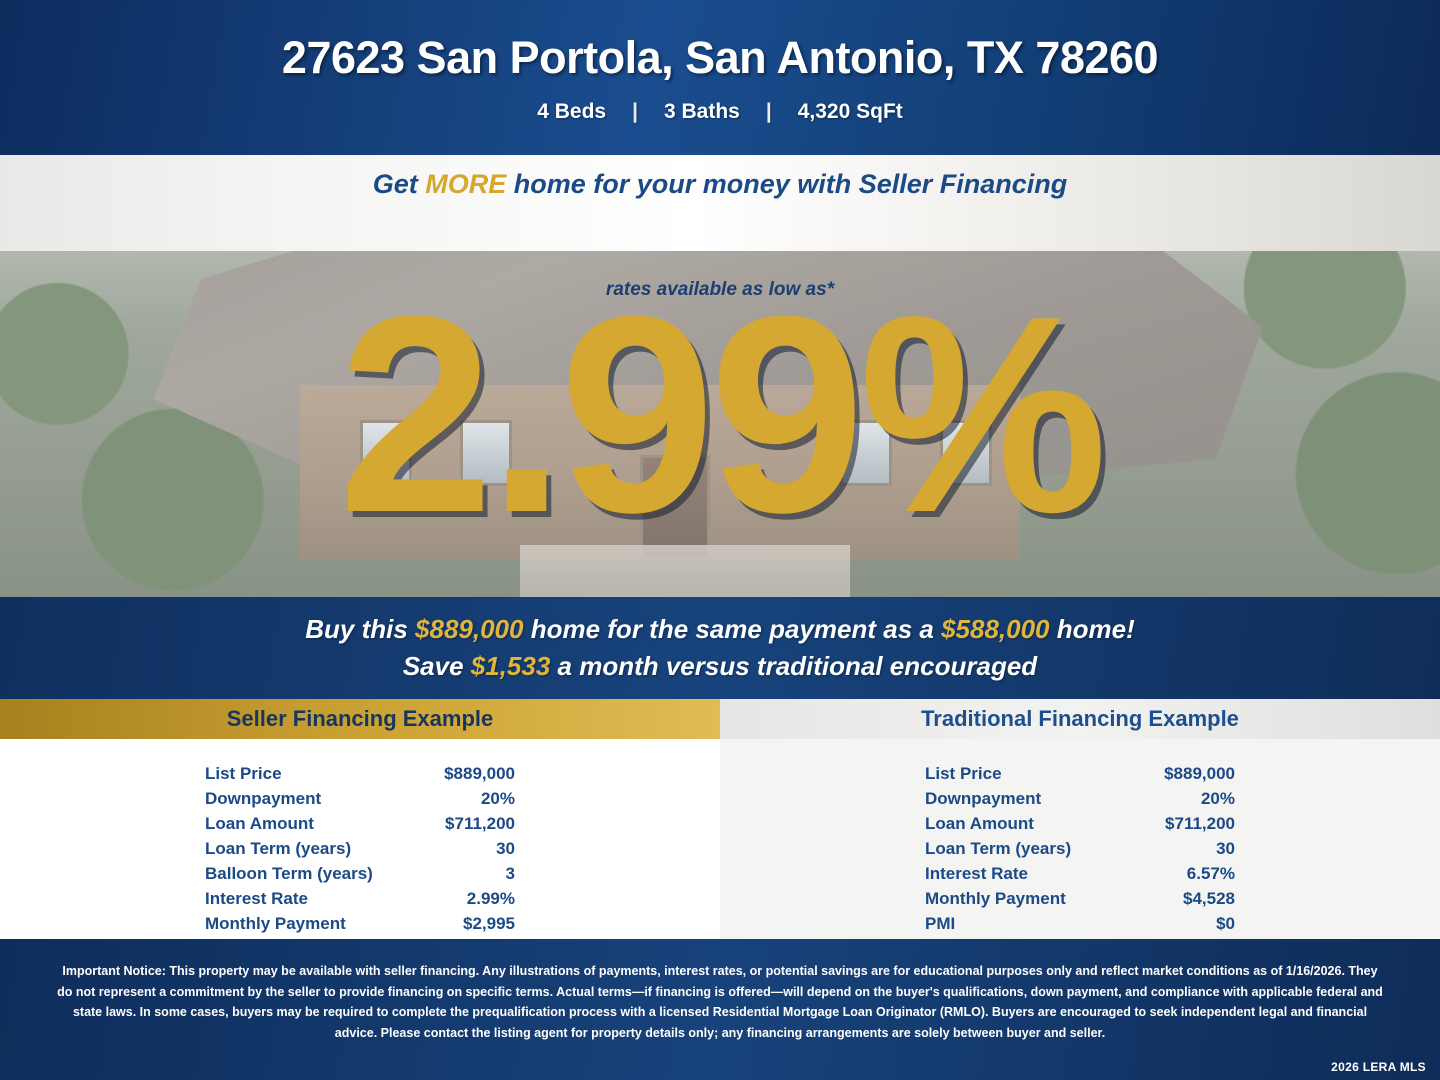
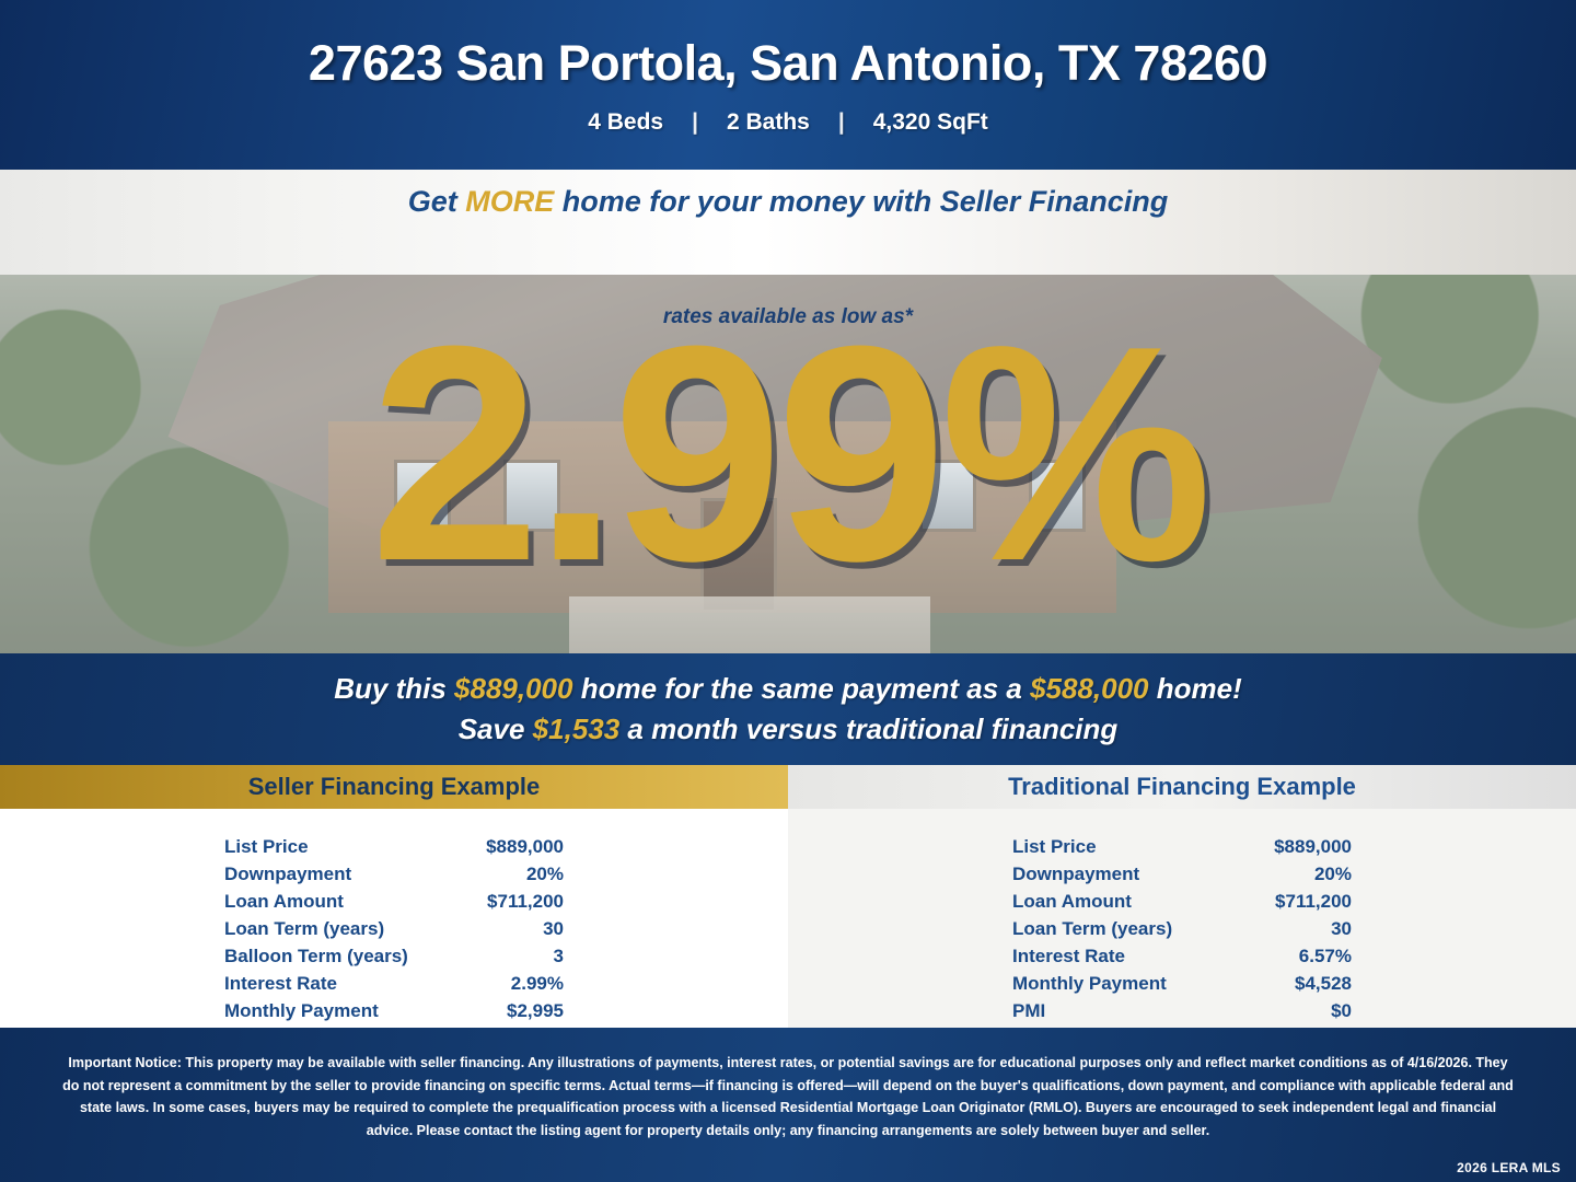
  27623 San Portola, San Antonio, TX 78260
  4 Beds
  |
- 3 Baths
+ 2 Baths
  |
  4,320 SqFt
  Get MORE home for your money with Seller Financing
  rates available as low as*
  2.99%
  Buy this $889,000 home for the same payment as a $588,000 home!
- Save $1,533 a month versus traditional encouraged
+ Save $1,533 a month versus traditional financing
  Seller Financing Example
  List Price
  $889,000
  Downpayment
  20%
  Loan Amount
  $711,200
  Loan Term (years)
  30
  Balloon Term (years)
  3
  Interest Rate
  2.99%
  Monthly Payment
  $2,995
  Traditional Financing Example
  List Price
  $889,000
  Downpayment
  20%
  Loan Amount
  $711,200
  Loan Term (years)
  30
  Interest Rate
  6.57%
  Monthly Payment
  $4,528
  PMI
  $0
- Important Notice: This property may be available with seller financing. Any illustrations of payments, interest rates, or potential savings are for educational purposes only and reflect market conditions as of 1/16/2026. They do not represent a commitment by the seller to provide financing on specific terms. Actual terms—if financing is offered—will depend on the buyer's qualifications, down payment, and compliance with applicable federal and state laws. In some cases, buyers may be required to complete the prequalification process with a licensed Residential Mortgage Loan Originator (RMLO). Buyers are encouraged to seek independent legal and financial advice. Please contact the listing agent for property details only; any financing arrangements are solely between buyer and seller.
+ Important Notice: This property may be available with seller financing. Any illustrations of payments, interest rates, or potential savings are for educational purposes only and reflect market conditions as of 4/16/2026. They do not represent a commitment by the seller to provide financing on specific terms. Actual terms—if financing is offered—will depend on the buyer's qualifications, down payment, and compliance with applicable federal and state laws. In some cases, buyers may be required to complete the prequalification process with a licensed Residential Mortgage Loan Originator (RMLO). Buyers are encouraged to seek independent legal and financial advice. Please contact the listing agent for property details only; any financing arrangements are solely between buyer and seller.
  2026 LERA MLS
